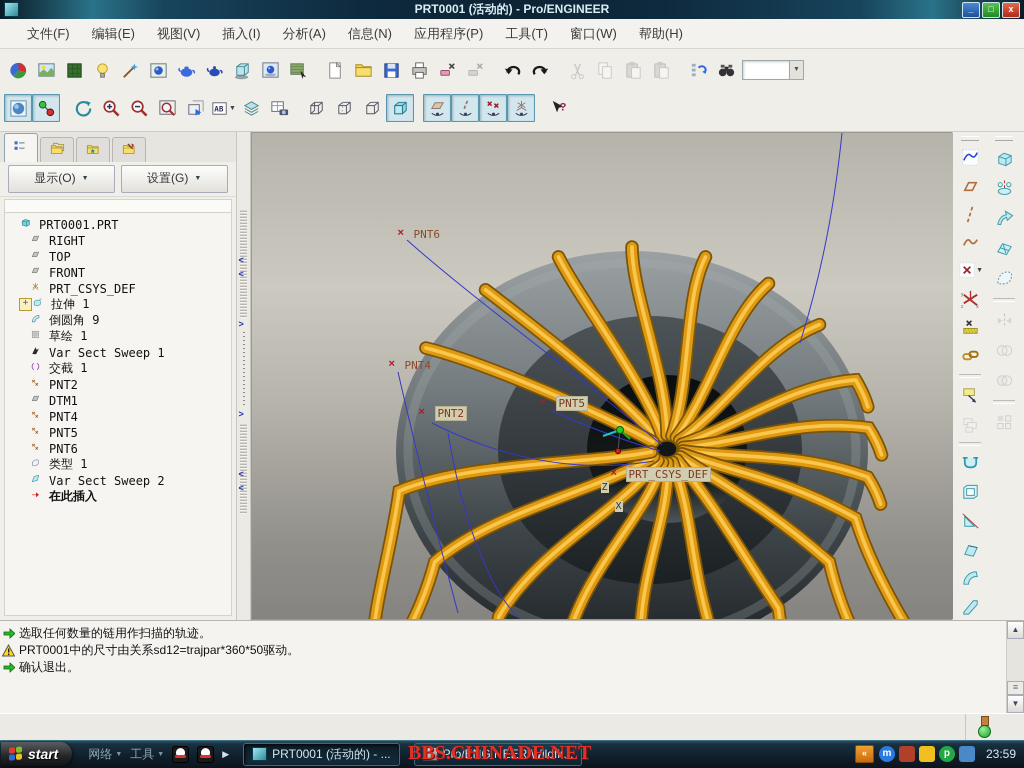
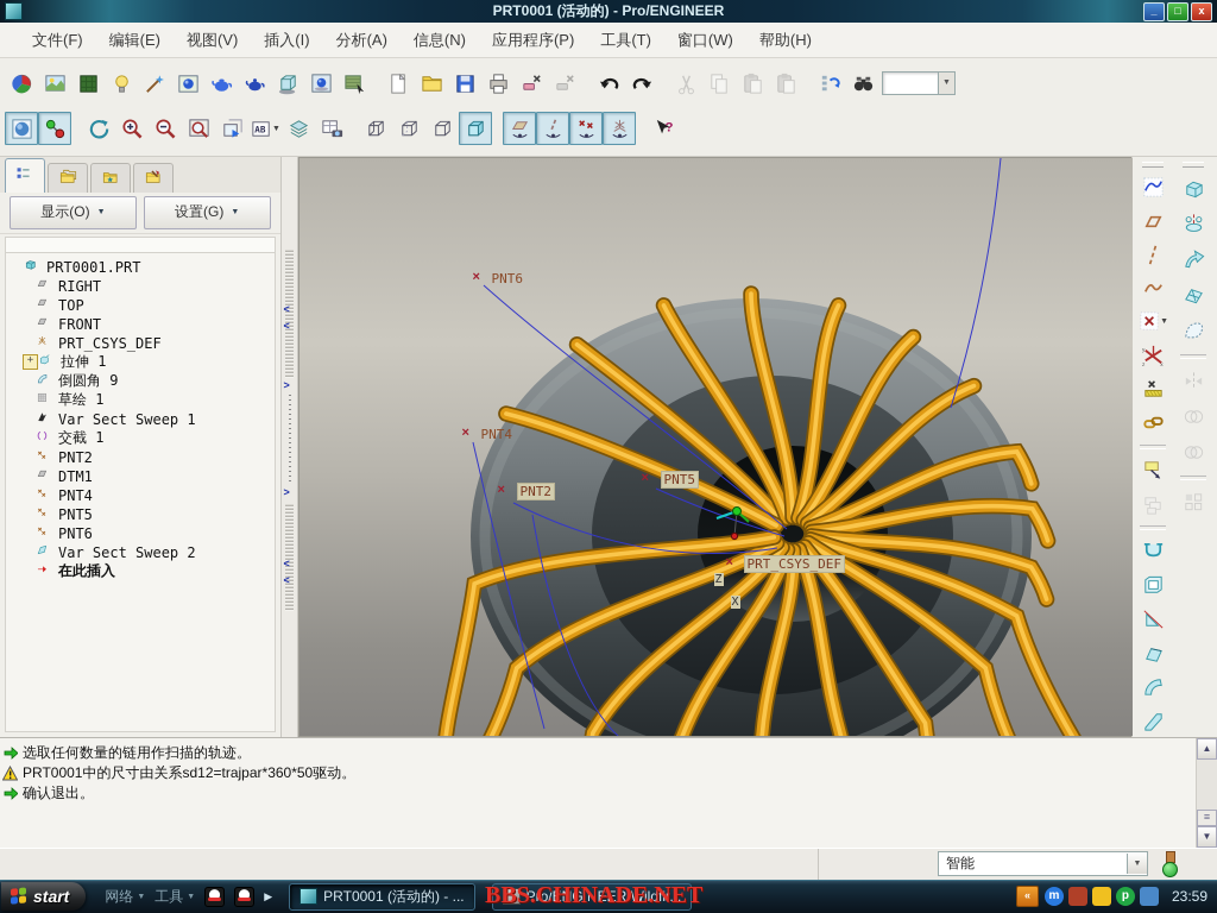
  PRT0001 (活动的) - Pro/ENGINEER
  _
  □
  x
  文件(F)
  编辑(E)
  视图(V)
  插入(I)
  分析(A)
  信息(N)
  应用程序(P)
  工具(T)
  窗口(W)
  帮助(H)
  AB
  ?
  显示(O)
  设置(G)
  PRT0001.PRT
  RIGHT
  TOP
  FRONT
  PRT_CSYS_DEF
  +
  拉伸 1
  倒圆角 9
  草绘 1
  Var Sect Sweep 1
  交截 1
  PNT2
  DTM1
  PNT4
  PNT5
  PNT6
- 类型 1
  Var Sect Sweep 2
  在此插入
  <
  <
  >
  >
  <
  <
  ×
  PNT6
  ×
  PNT4
  ×
  PNT2
  ×
  PNT5
  ×
  PRT_CSYS_DEF
  Z
  X
  选取任何数量的链用作扫描的轨迹。
  PRT0001中的尺寸由关系sd12=trajpar*360*50驱动。
  确认退出。
  ▲
  ≡
  ▼
+ 智能
  start
  网络
  工具
  ▶
  PRT0001 (活动的) - ...
  Pro/ENGINEER Wildfir...
  BBS.CHINADE.NET
  «
  m
  p
  23:59
